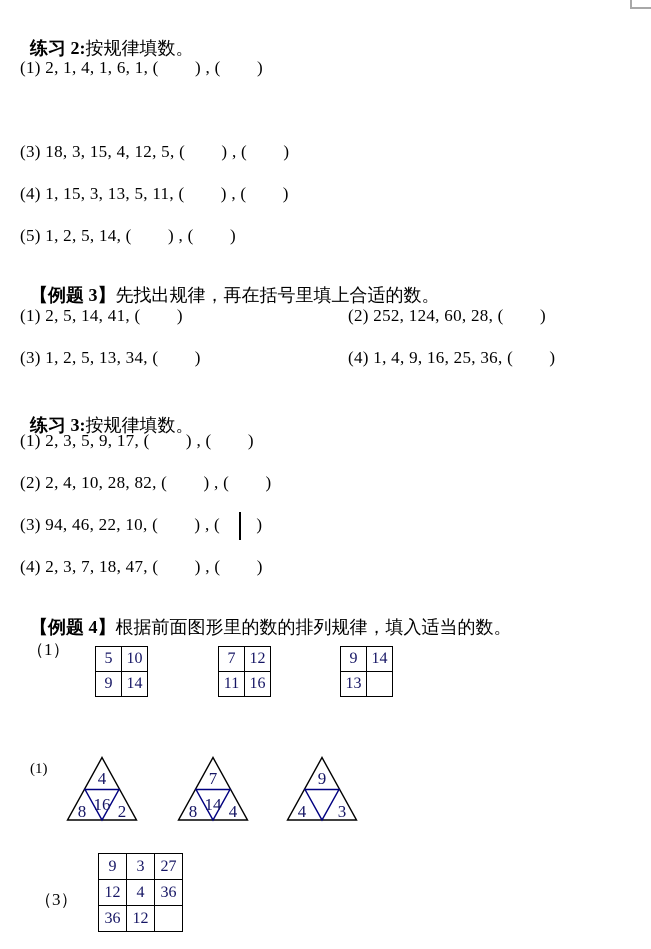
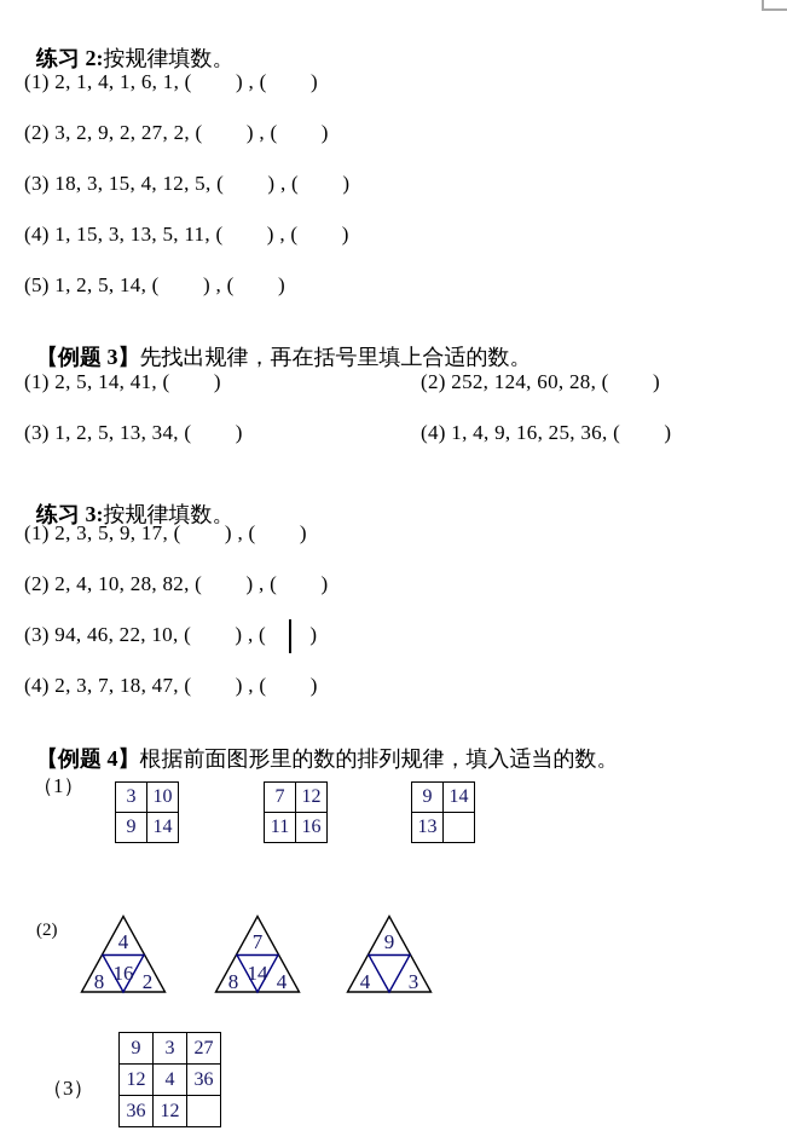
  练习 2:按规律填数。
  (1) 2, 1, 4, 1, 6, 1, ( ) , ( )
+ (2) 3, 2, 9, 2, 27, 2, ( ) , ( )
  (3) 18, 3, 15, 4, 12, 5, ( ) , ( )
  (4) 1, 15, 3, 13, 5, 11, ( ) , ( )
  (5) 1, 2, 5, 14, ( ) , ( )
  【例题 3】先找出规律，再在括号里填上合适的数。
  (1) 2, 5, 14, 41, ( )
  (2) 252, 124, 60, 28, ( )
  (3) 1, 2, 5, 13, 34, ( )
  (4) 1, 4, 9, 16, 25, 36, ( )
  练习 3:按规律填数。
  (1) 2, 3, 5, 9, 17, ( ) , ( )
  (2) 2, 4, 10, 28, 82, ( ) , ( )
  (3) 94, 46, 22, 10, ( ) , ( )
  (4) 2, 3, 7, 18, 47, ( ) , ( )
  【例题 4】根据前面图形里的数的排列规律，填入适当的数。
  （1）
- 5	10
+ 3	10
  9	14
  7	12
  11	16
  9	14
  13
- (1)
+ (2)
  4
  8
  16
  2
  7
  8
  14
  4
  9
  4
  3
  （3）
  9	3	27
  12	4	36
  36	12
